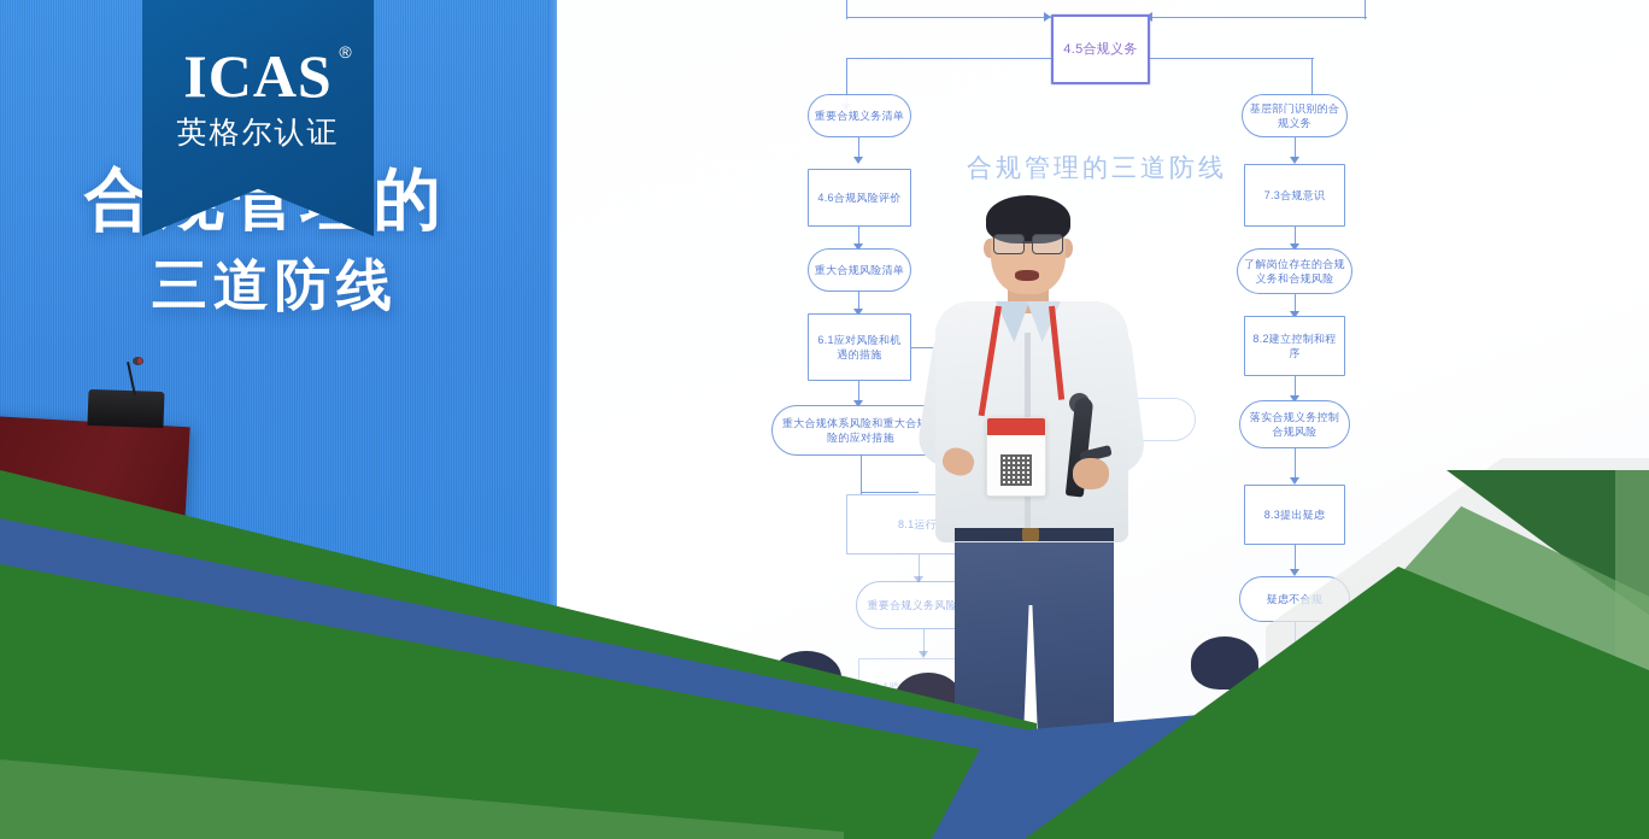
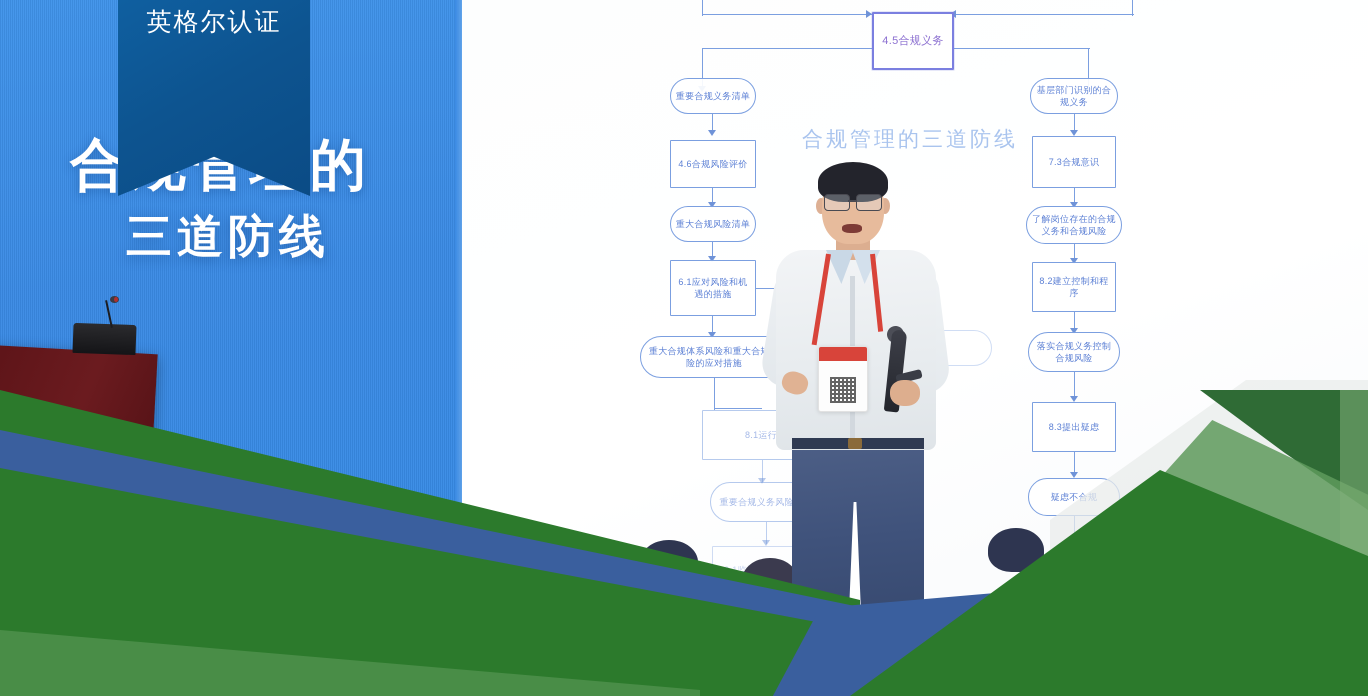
  三道防线
- ICAS
- ®
  英格尔认证
  合规管理的三道防线
  4.5合规义务
  重要合规义务清单
  4.6合规风险评价
  重大合规风险清单
  6.1应对风险和机遇的措施
  重大合规体系风险和重大合险的应对措施
  8.1运行
  重要合规义务风险
  基层部门识别的合规义务
  7.3合规意识
  了解岗位存在的合规义务和合规风险
  8.2建立控制和程序
  落实合规义务控制合规风险
  8.3提出疑虑
  疑虑不合规
